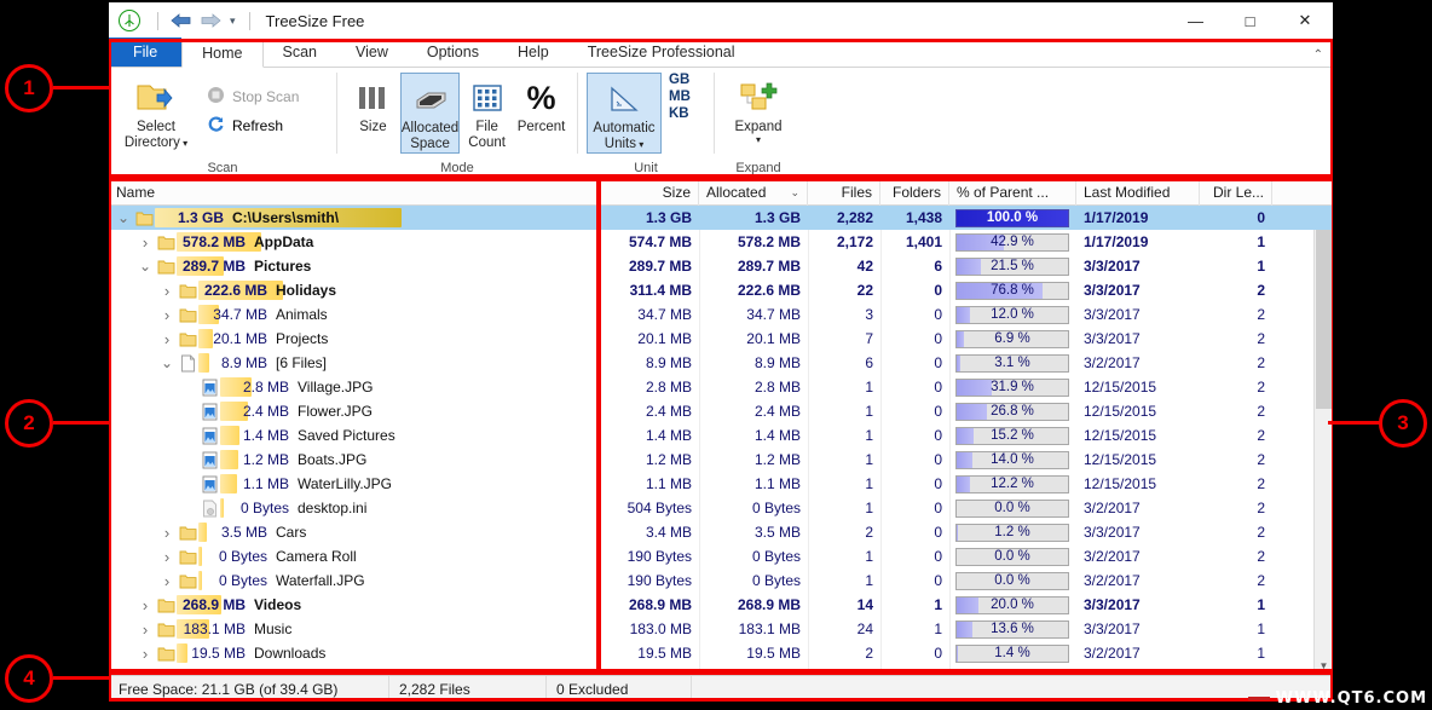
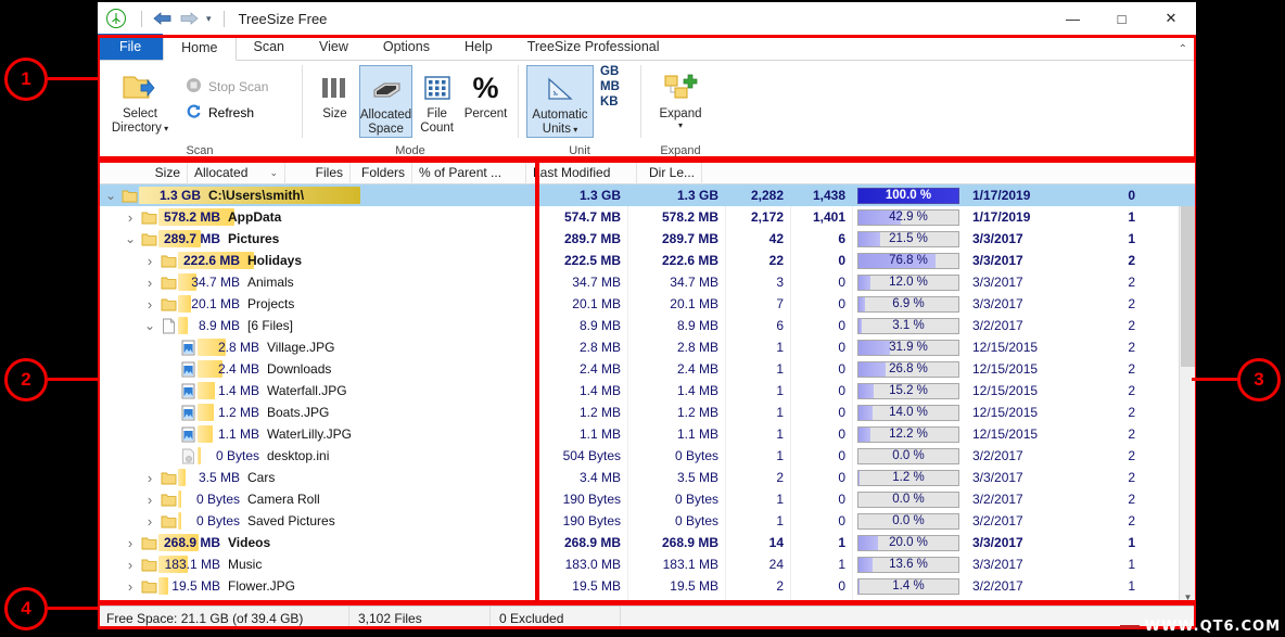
  1
  2
  3
  4
  ▾
  TreeSize Free
  —
  □
  ✕
  File
  Home
  Scan
  View
  Options
  Help
  TreeSize Professional
  ⌃
  Select
  Directory ▾
  Stop Scan
  Refresh
  Scan
  Size
  Allocated
  Space
  File
  Count
  %
  Percent
  Mode
  Automatic
  Units ▾
  GB
  MB
  KB
  Unit
  Expand
  ▾
  Expand
- Name
  Size
  Allocated
  ⌄
  Files
  Folders
  % of Parent ...
  Last Modified
  Dir Le...
  ⌄
  1.3 GB
  C:\Users\smith\
  ›
  578.2 MB
  AppData
  ⌄
  289.7 MB
  Pictures
  ›
  222.6 MB
  Holidays
  ›
  34.7 MB
  Animals
  ›
  20.1 MB
  Projects
  ⌄
  8.9 MB
  [6 Files]
  2.8 MB
  Village.JPG
  2.4 MB
- Flower.JPG
+ Downloads
  1.4 MB
- Saved Pictures
+ Waterfall.JPG
  1.2 MB
  Boats.JPG
  1.1 MB
  WaterLilly.JPG
  0 Bytes
  desktop.ini
  ›
  3.5 MB
  Cars
  ›
  0 Bytes
  Camera Roll
  ›
  0 Bytes
- Waterfall.JPG
+ Saved Pictures
  ›
  268.9 MB
  Videos
  ›
  183.1 MB
  Music
  ›
  19.5 MB
- Downloads
+ Flower.JPG
  ▼
  1.3 GB
  1.3 GB
  2,282
  1,438
  100.0 %
  1/17/2019
  0
  574.7 MB
  578.2 MB
  2,172
  1,401
  42.9 %
  1/17/2019
  1
  289.7 MB
  289.7 MB
  42
  6
  21.5 %
  3/3/2017
  1
- 311.4 MB
+ 222.5 MB
  222.6 MB
  22
  0
  76.8 %
  3/3/2017
  2
  34.7 MB
  34.7 MB
  3
  0
  12.0 %
  3/3/2017
  2
  20.1 MB
  20.1 MB
  7
  0
  6.9 %
  3/3/2017
  2
  8.9 MB
  8.9 MB
  6
  0
  3.1 %
  3/2/2017
  2
  2.8 MB
  2.8 MB
  1
  0
  31.9 %
  12/15/2015
  2
  2.4 MB
  2.4 MB
  1
  0
  26.8 %
  12/15/2015
  2
  1.4 MB
  1.4 MB
  1
  0
  15.2 %
  12/15/2015
  2
  1.2 MB
  1.2 MB
  1
  0
  14.0 %
  12/15/2015
  2
  1.1 MB
  1.1 MB
  1
  0
  12.2 %
  12/15/2015
  2
  504 Bytes
  0 Bytes
  1
  0
  0.0 %
  3/2/2017
  2
  3.4 MB
  3.5 MB
  2
  0
  1.2 %
  3/3/2017
  2
  190 Bytes
  0 Bytes
  1
  0
  0.0 %
  3/2/2017
  2
  190 Bytes
  0 Bytes
  1
  0
  0.0 %
  3/2/2017
  2
  268.9 MB
  268.9 MB
  14
  1
  20.0 %
  3/3/2017
  1
  183.0 MB
  183.1 MB
  24
  1
  13.6 %
  3/3/2017
  1
  19.5 MB
  19.5 MB
  2
  0
  1.4 %
  3/2/2017
  1
  Free Space: 21.1 GB (of 39.4 GB)
- 2,282 Files
+ 3,102 Files
  0 Excluded
  WWW.QT6.COM
